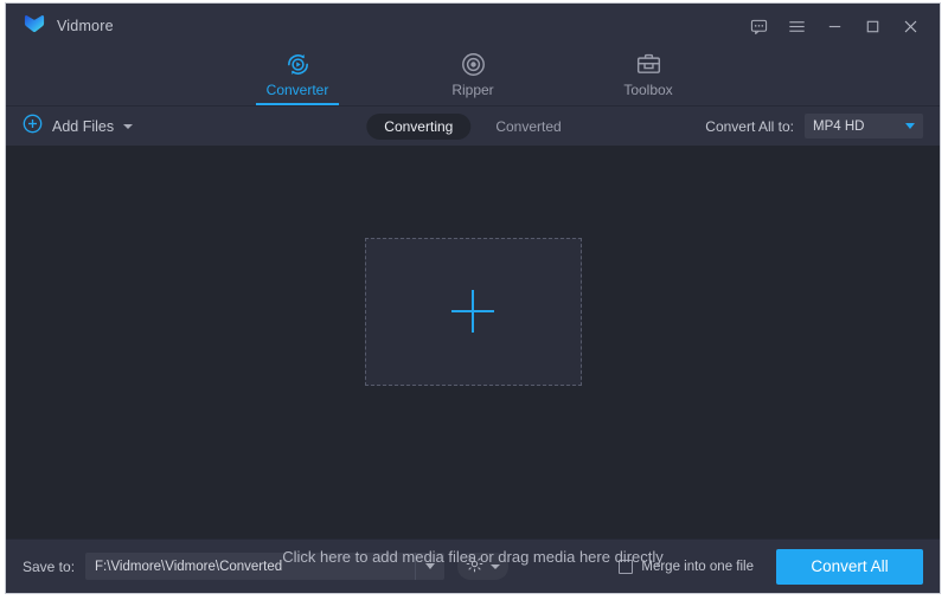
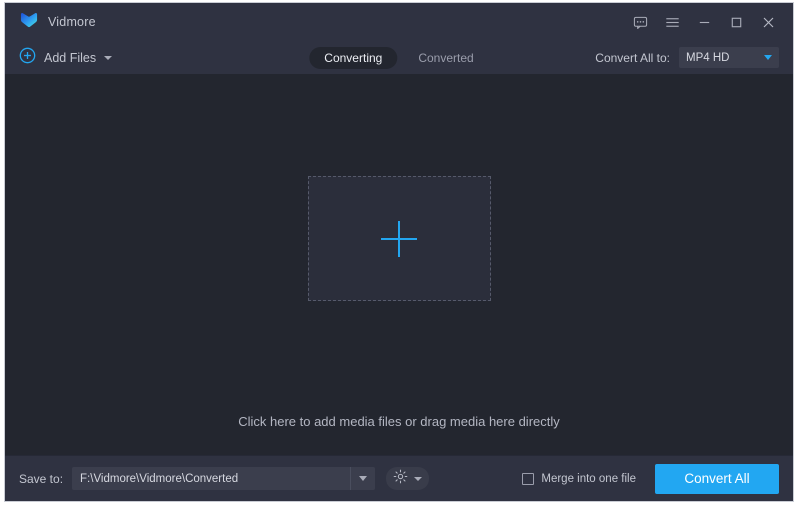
  Vidmore
- Converter
- Ripper
- Toolbox
  Add Files
  Converting
  Converted
  Convert All to:
  MP4 HD
  Click here to add media files or drag media here directly
  Save to:
  F:\Vidmore\Vidmore\Converted
  Merge into one file
  Convert All
